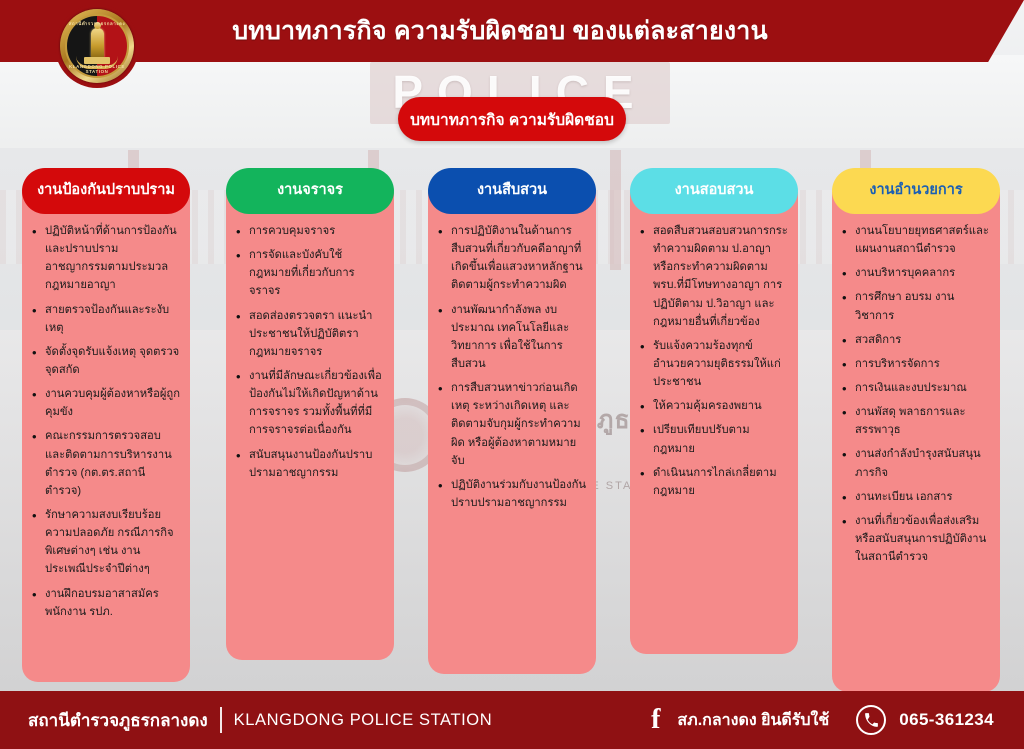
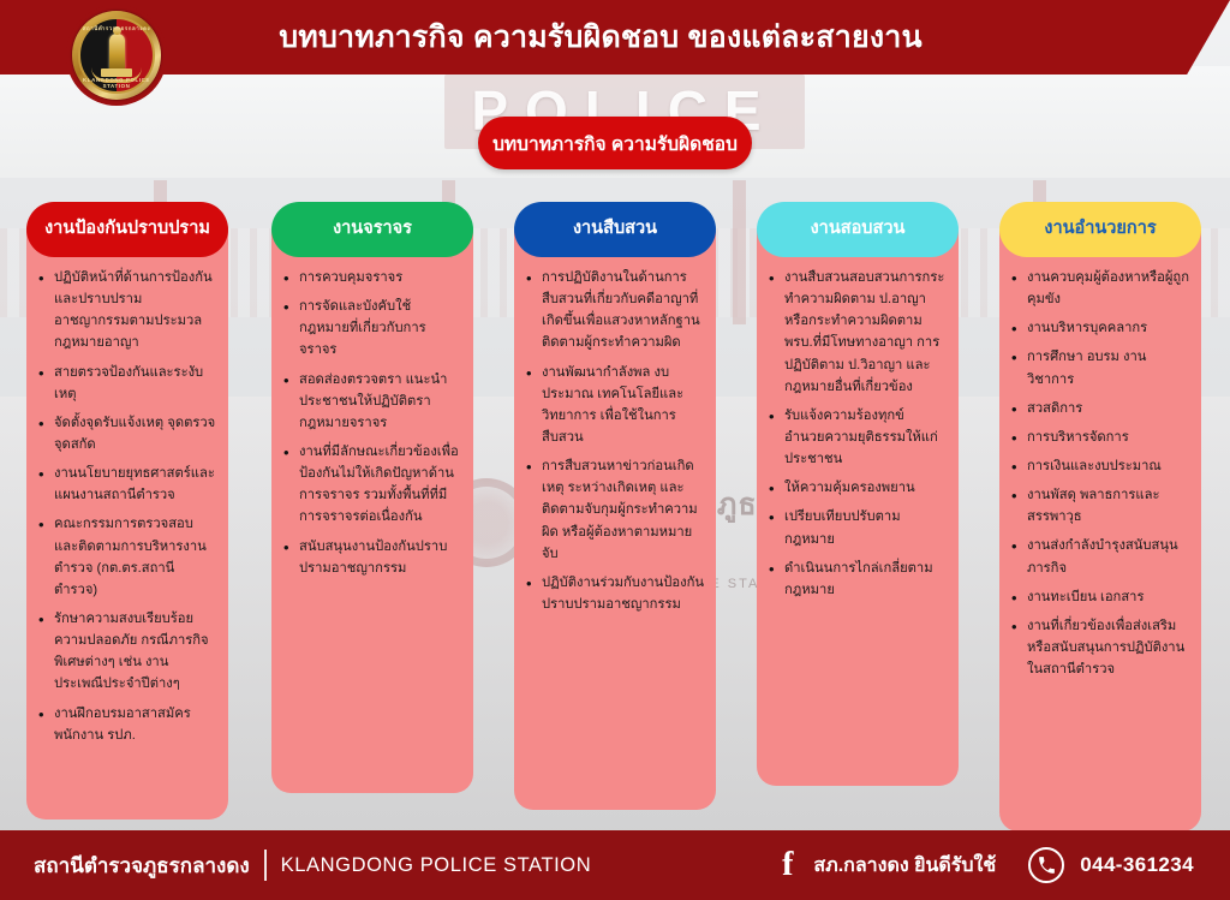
  POLICE
  บทบาทภารกิจ ความรับผิดชอบ ของแต่ละสายงาน
  บทบาทภารกิจ ความรับผิดชอบ
  งานป้องกันปราบปราม
  ปฏิบัติหน้าที่ด้านการป้องกันและปราบปรามอาชญากรรมตามประมวลกฎหมายอาญา
  สายตรวจป้องกันและระงับเหตุ
  จัดตั้งจุดรับแจ้งเหตุ จุดตรวจ จุดสกัด
- งานควบคุมผู้ต้องหาหรือผู้ถูกคุมขัง
+ งานนโยบายยุทธศาสตร์และแผนงานสถานีตำรวจ
  คณะกรรมการตรวจสอบและติดตามการบริหารงานตำรวจ (กต.ตร.สถานีตำรวจ)
  รักษาความสงบเรียบร้อยความปลอดภัย กรณีภารกิจพิเศษต่างๆ เช่น งานประเพณีประจำปีต่างๆ
  งานฝึกอบรมอาสาสมัคร พนักงาน รปภ.
  งานจราจร
  การควบคุมจราจร
  การจัดและบังคับใช้กฎหมายที่เกี่ยวกับการจราจร
  สอดส่องตรวจตรา แนะนำประชาชนให้ปฏิบัติตรากฎหมายจราจร
  งานที่มีลักษณะเกี่ยวข้องเพื่อป้องกันไม่ให้เกิดปัญหาด้านการจราจร รวมทั้งพื้นที่ที่มีการจราจรต่อเนื่องกัน
  สนับสนุนงานป้องกันปราบปรามอาชญากรรม
  งานสืบสวน
  การปฏิบัติงานในด้านการสืบสวนที่เกี่ยวกับคดีอาญาที่เกิดขึ้นเพื่อแสวงหาหลักฐาน ติดตามผู้กระทำความผิด
  งานพัฒนากำลังพล งบประมาณ เทคโนโลยีและวิทยาการ เพื่อใช้ในการสืบสวน
  การสืบสวนหาข่าวก่อนเกิดเหตุ ระหว่างเกิดเหตุ และติดตามจับกุมผู้กระทำความผิด หรือผู้ต้องหาตามหมายจับ
  ปฏิบัติงานร่วมกับงานป้องกันปราบปรามอาชญากรรม
  งานสอบสวน
- สอดสืบสวนสอบสวนการกระทำความผิดตาม ป.อาญา หรือกระทำความผิดตาม พรบ.ที่มีโทษทางอาญา การปฏิบัติตาม ป.วิอาญา และกฎหมายอื่นที่เกี่ยวข้อง
+ งานสืบสวนสอบสวนการกระทำความผิดตาม ป.อาญา หรือกระทำความผิดตาม พรบ.ที่มีโทษทางอาญา การปฏิบัติตาม ป.วิอาญา และกฎหมายอื่นที่เกี่ยวข้อง
  รับแจ้งความร้องทุกข์ อำนวยความยุติธรรมให้แก่ประชาชน
  ให้ความคุ้มครองพยาน
  เปรียบเทียบปรับตามกฎหมาย
  ดำเนินนการไกล่เกลี่ยตามกฎหมาย
  งานอำนวยการ
- งานนโยบายยุทธศาสตร์และแผนงานสถานีตำรวจ
+ งานควบคุมผู้ต้องหาหรือผู้ถูกคุมขัง
  งานบริหารบุคคลากร
  การศึกษา อบรม งานวิชาการ
  สวสดิการ
  การบริหารจัดการ
  การเงินและงบประมาณ
  งานพัสดุ พลาธการและสรรพาวุธ
  งานส่งกำลังบำรุงสนับสนุนภารกิจ
  งานทะเบียน เอกสาร
  งานที่เกี่ยวข้องเพื่อส่งเสริมหรือสนับสนุนการปฏิบัติงานในสถานีตำรวจ
  สถานีตำรวจภูธรกลางดง
  KLANGDONG POLICE STATION
  f
  สภ.กลางดง ยินดีรับใช้
- 065-361234
+ 044-361234
